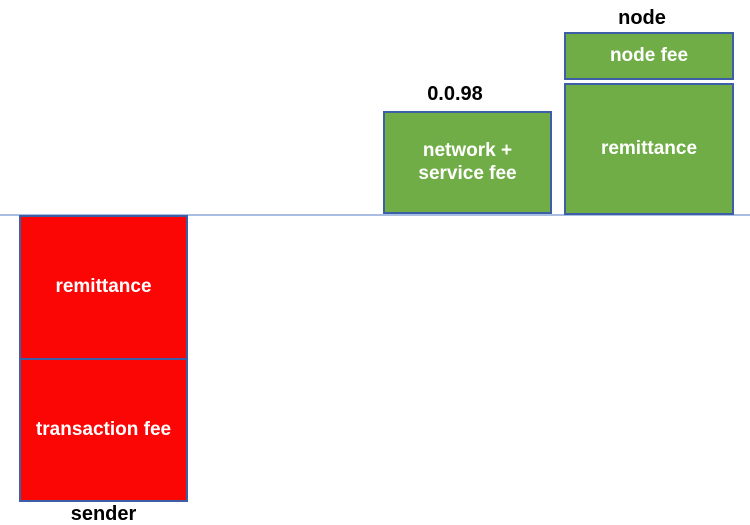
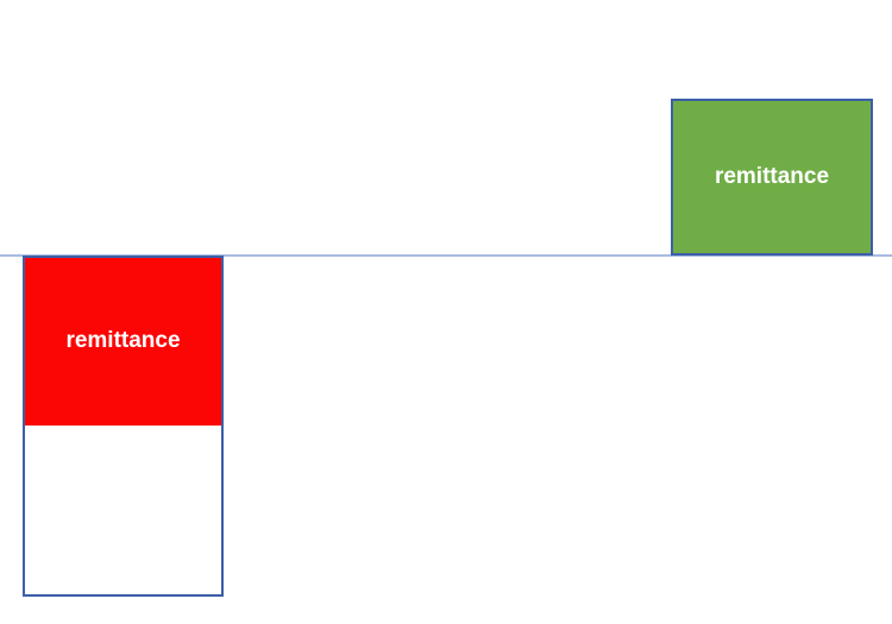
  remittance
- transaction fee
- sender
- 0.0.98
- network +
- service fee
- node
- node fee
  remittance
